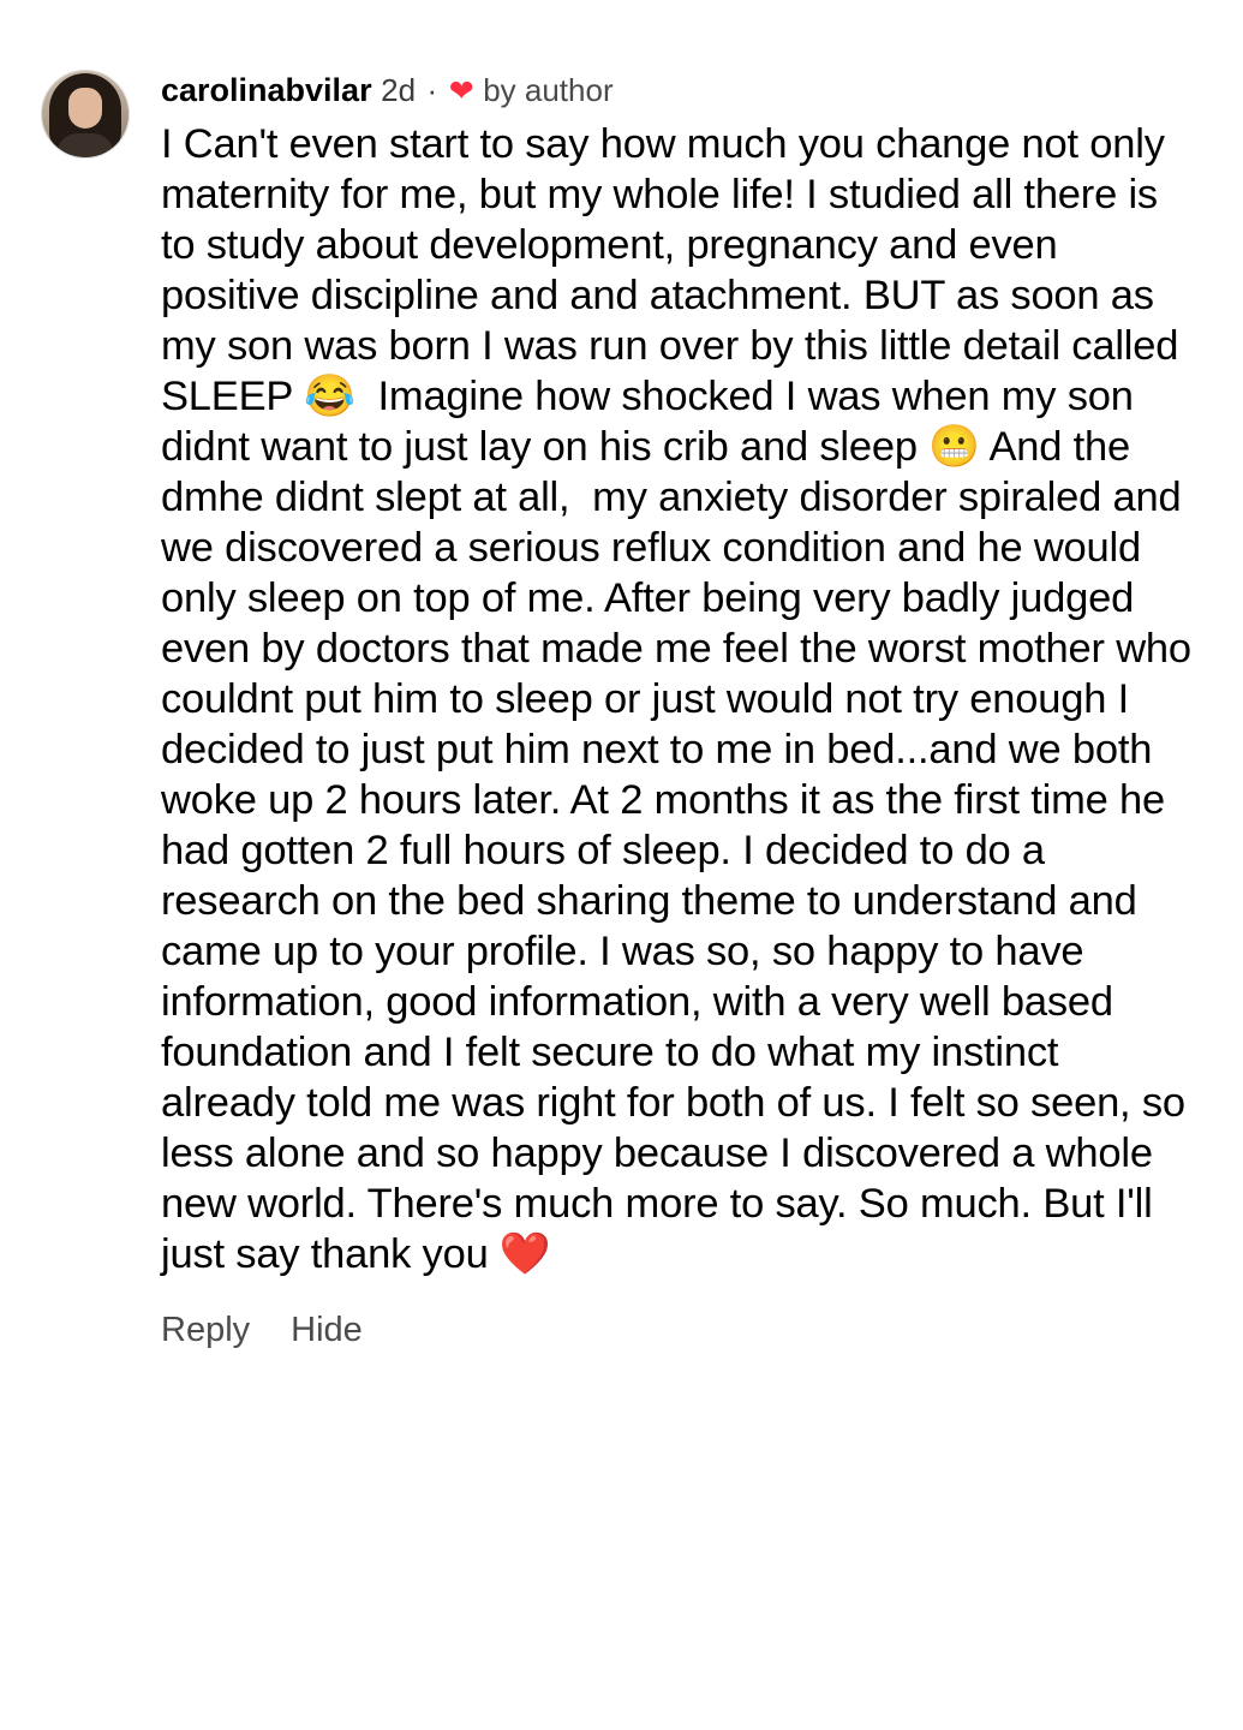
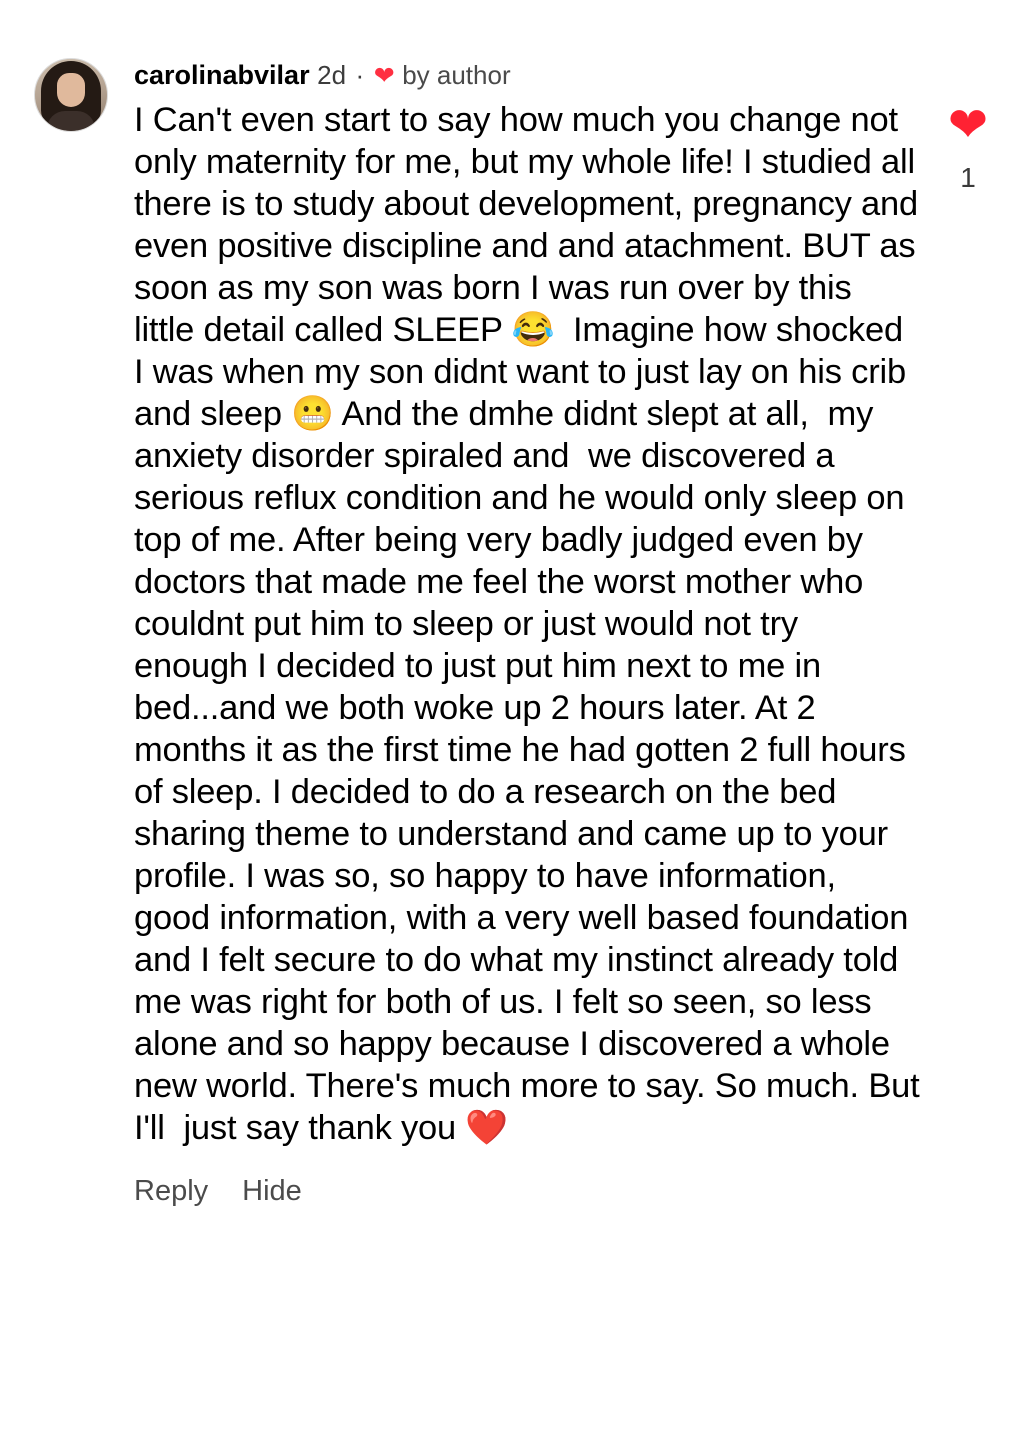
  carolinabvilar 2d · ❤ by author
  I Can't even start to say how much you change not only maternity for me, but my whole life! I studied all there is to study about development, pregnancy and even positive discipline and and atachment. BUT as soon as my son was born I was run over by this little detail called SLEEP 😂 Imagine how shocked I was when my son didnt want to just lay on his crib and sleep 😬 And the dmhe didnt slept at all, my anxiety disorder spiraled and we discovered a serious reflux condition and he would only sleep on top of me. After being very badly judged even by doctors that made me feel the worst mother who couldnt put him to sleep or just would not try enough I decided to just put him next to me in bed...and we both woke up 2 hours later. At 2 months it as the first time he had gotten 2 full hours of sleep. I decided to do a research on the bed sharing theme to understand and came up to your profile. I was so, so happy to have information, good information, with a very well based foundation and I felt secure to do what my instinct already told me was right for both of us. I felt so seen, so less alone and so happy because I discovered a whole new world. There's much more to say. So much. But I'll just say thank you ❤️
  Reply
  Hide
+ ❤
+ 1
